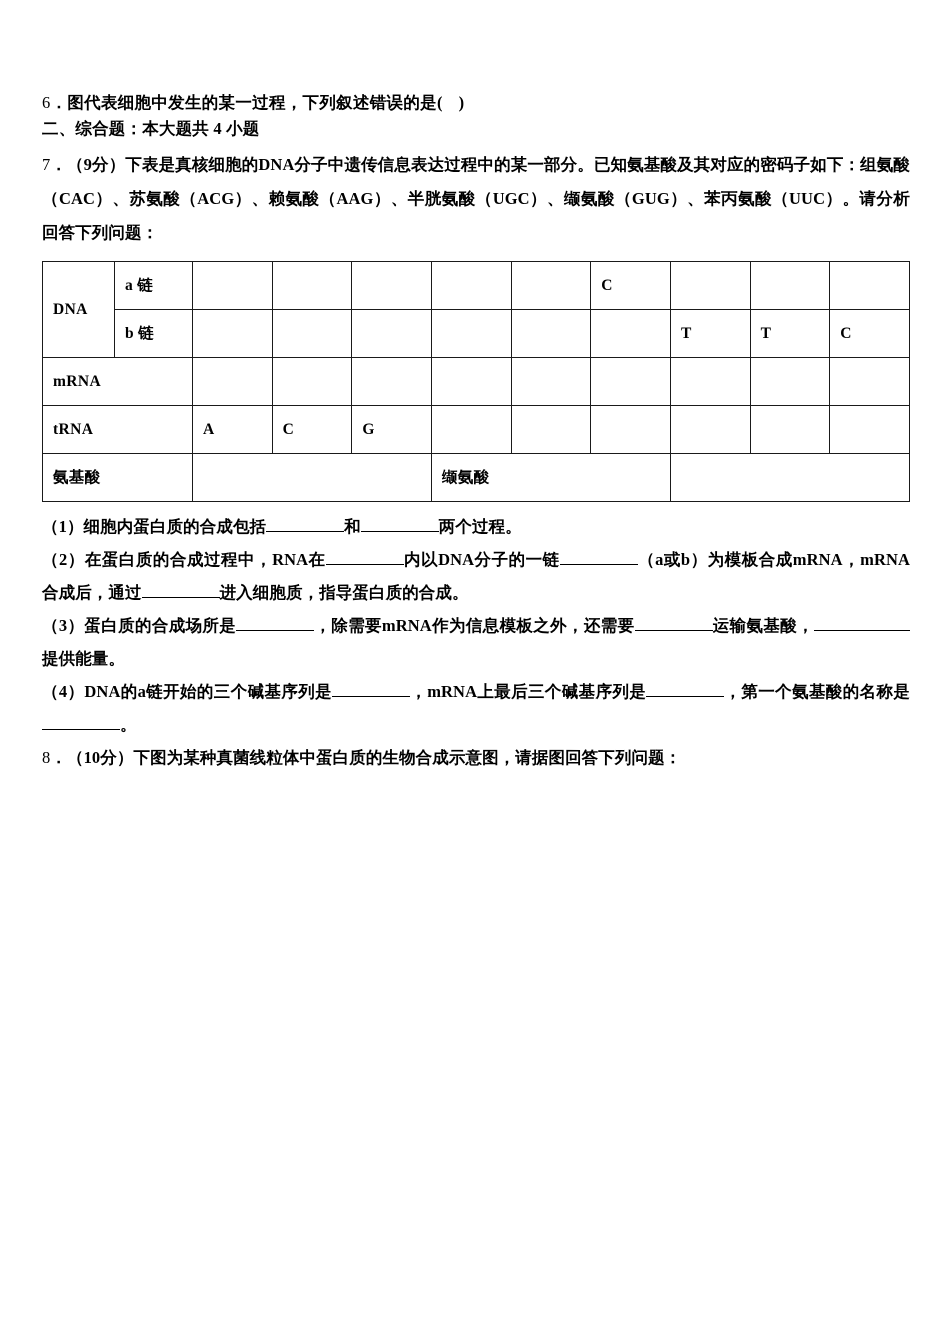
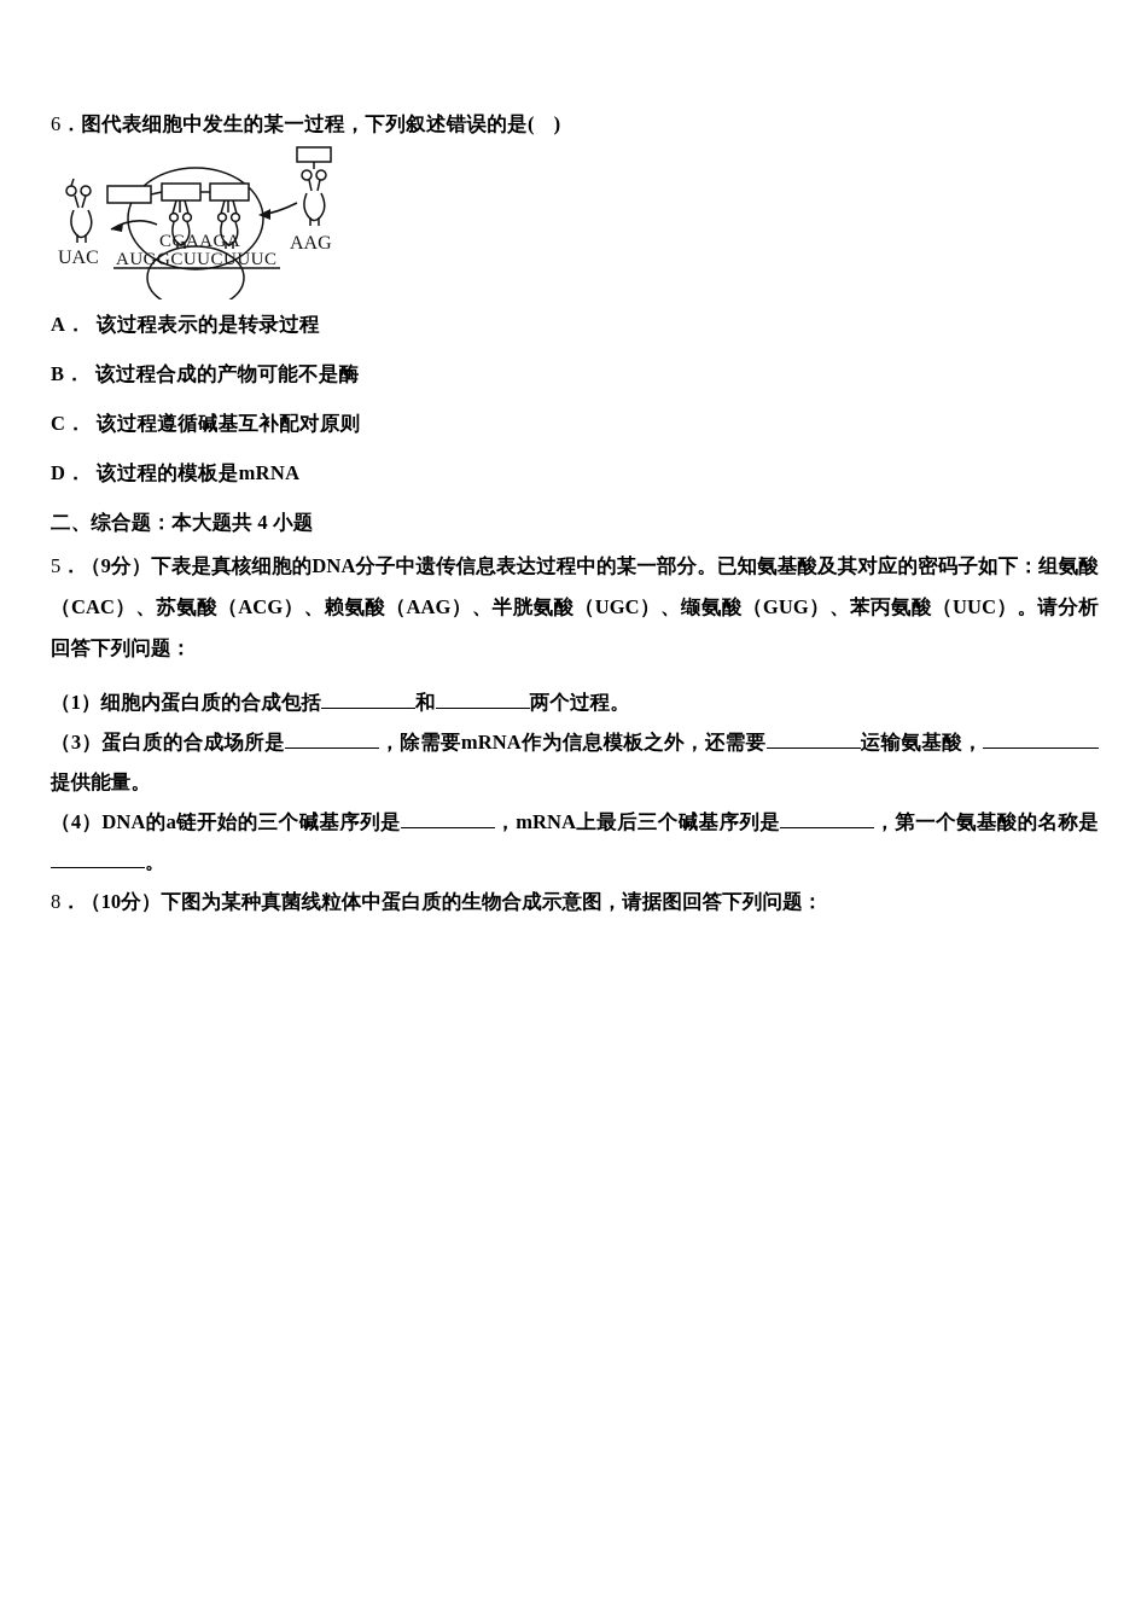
  6．图代表细胞中发生的某一过程，下列叙述错误的是( )
+ CGAAGA
+ AUGGCUUCUUUC
+ UAC
+ AAG
+ A． 该过程表示的是转录过程
+ B． 该过程合成的产物可能不是酶
+ C． 该过程遵循碱基互补配对原则
+ D． 该过程的模板是mRNA
  二、综合题：本大题共 4 小题
- 7．（9分）下表是真核细胞的DNA分子中遗传信息表达过程中的某一部分。已知氨基酸及其对应的密码子如下：组氨酸（CAC）、苏氨酸（ACG）、赖氨酸（AAG）、半胱氨酸（UGC）、缬氨酸（GUG）、苯丙氨酸（UUC）。请分析回答下列问题：
+ 5．（9分）下表是真核细胞的DNA分子中遗传信息表达过程中的某一部分。已知氨基酸及其对应的密码子如下：组氨酸（CAC）、苏氨酸（ACG）、赖氨酸（AAG）、半胱氨酸（UGC）、缬氨酸（GUG）、苯丙氨酸（UUC）。请分析回答下列问题：
- DNA	a 链						C
- b 链							T	T	C
- mRNA
- tRNA	A	C	G
- 氨基酸		缬氨酸
  （1）细胞内蛋白质的合成包括 和 两个过程。
- （2）在蛋白质的合成过程中，RNA在 内以DNA分子的一链 （a或b）为模板合成mRNA，mRNA合成后，通过 进入细胞质，指导蛋白质的合成。
  （3）蛋白质的合成场所是 ，除需要mRNA作为信息模板之外，还需要 运输氨基酸，提供能量。
  （4）DNA的a链开始的三个碱基序列是 ，mRNA上最后三个碱基序列是 ，第一个氨基酸的名称是。
  8．（10分）下图为某种真菌线粒体中蛋白质的生物合成示意图，请据图回答下列问题：
